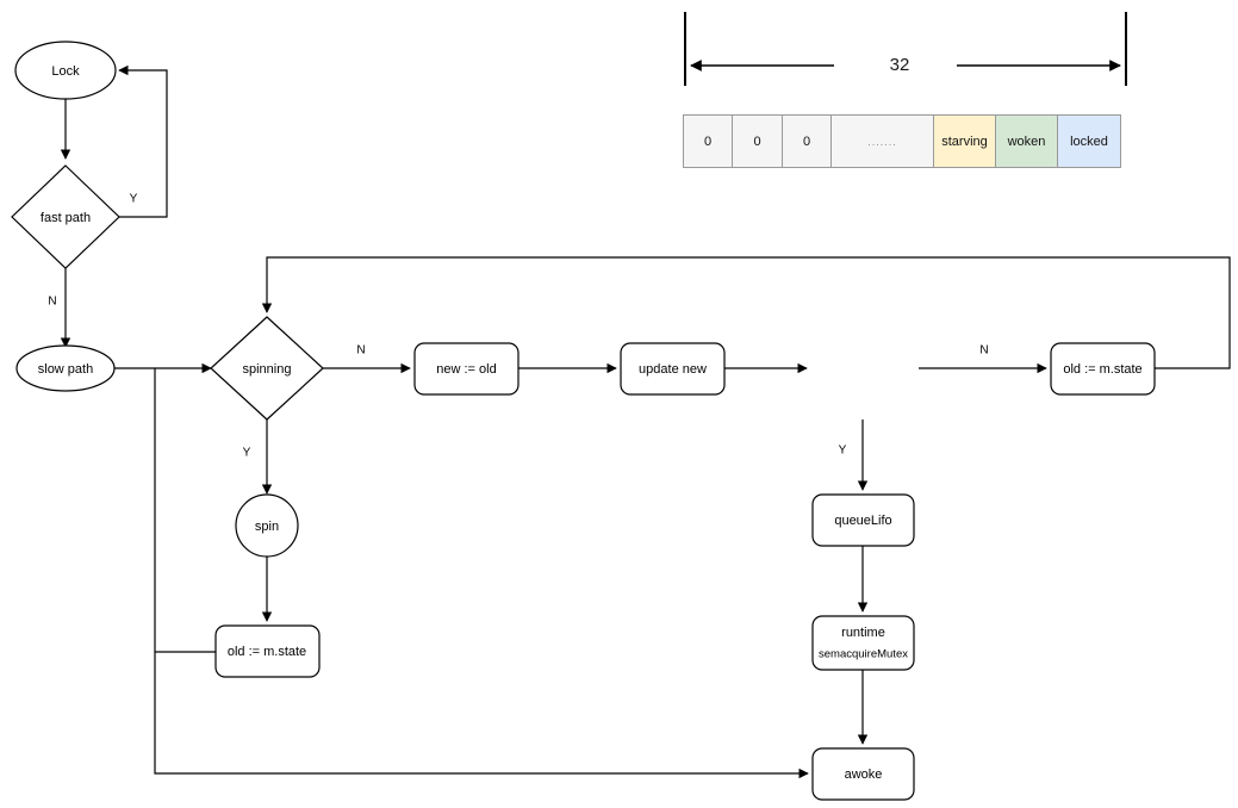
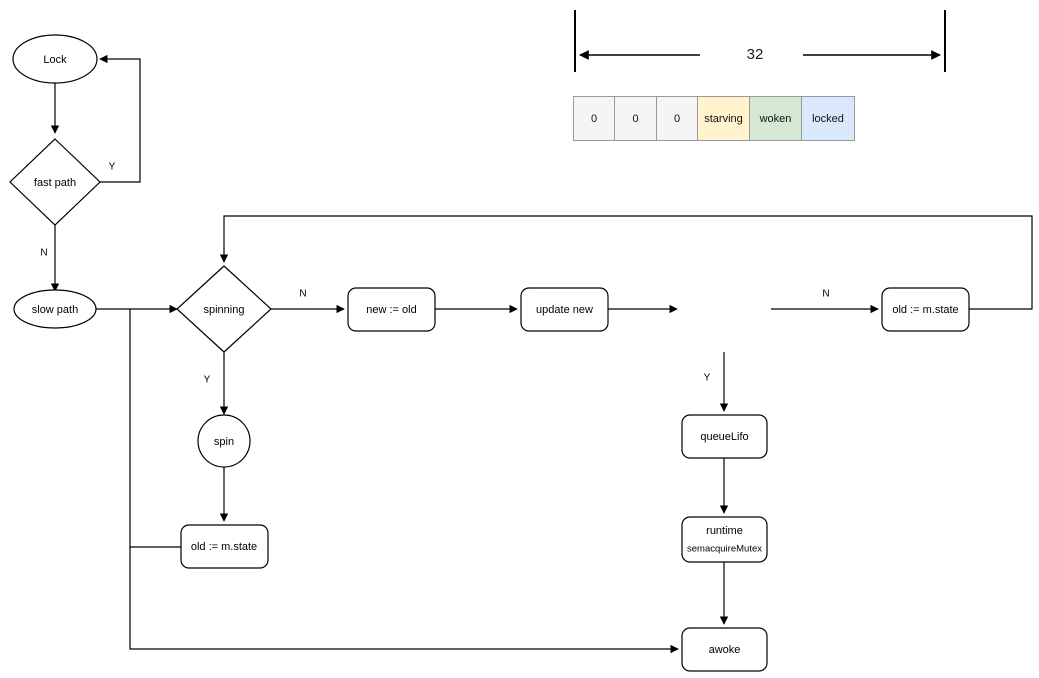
  Lock
  fast path
  slow path
  spinning
  spin
  old := m.state
  new := old
  update new
  old := m.state
  queueLifo
  runtime
  semacquireMutex
  awoke
  Y
  N
  N
  Y
  N
  Y
  32
  0
  0
  0
- .......
  starving
  woken
  locked
